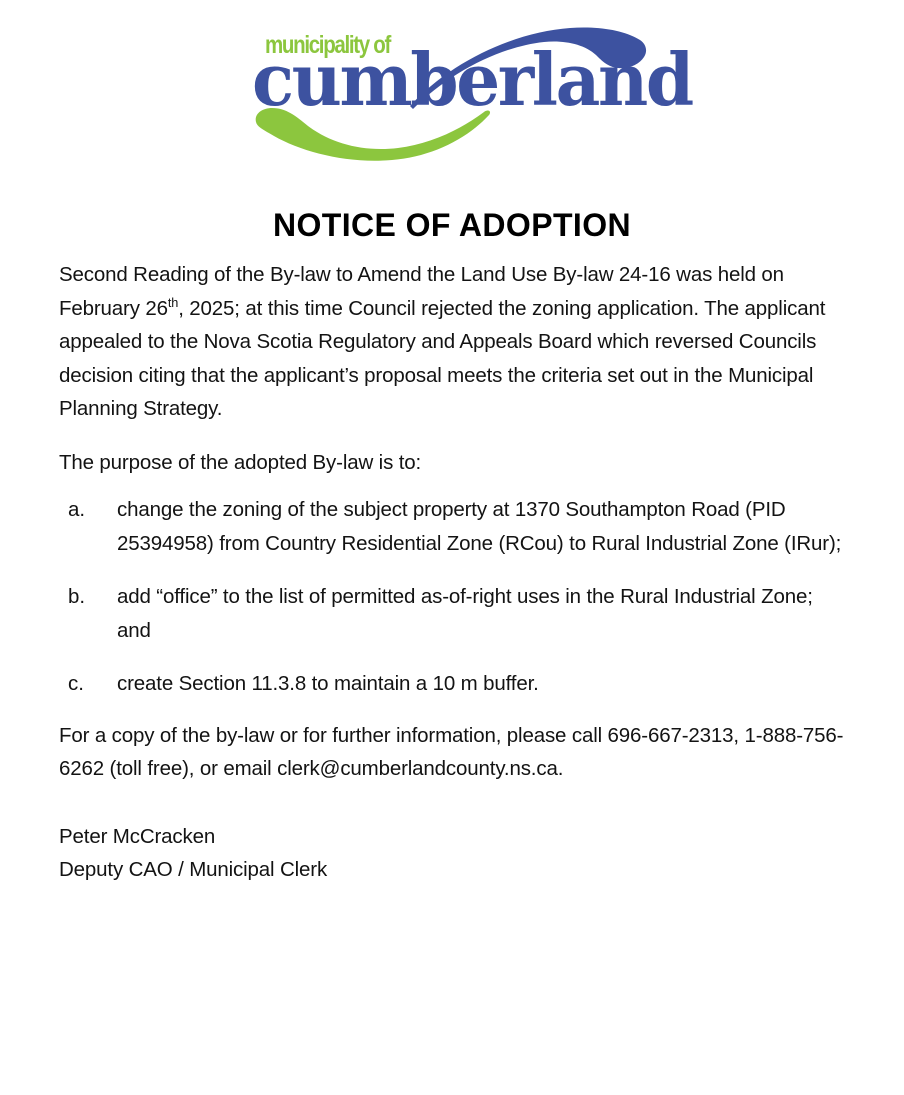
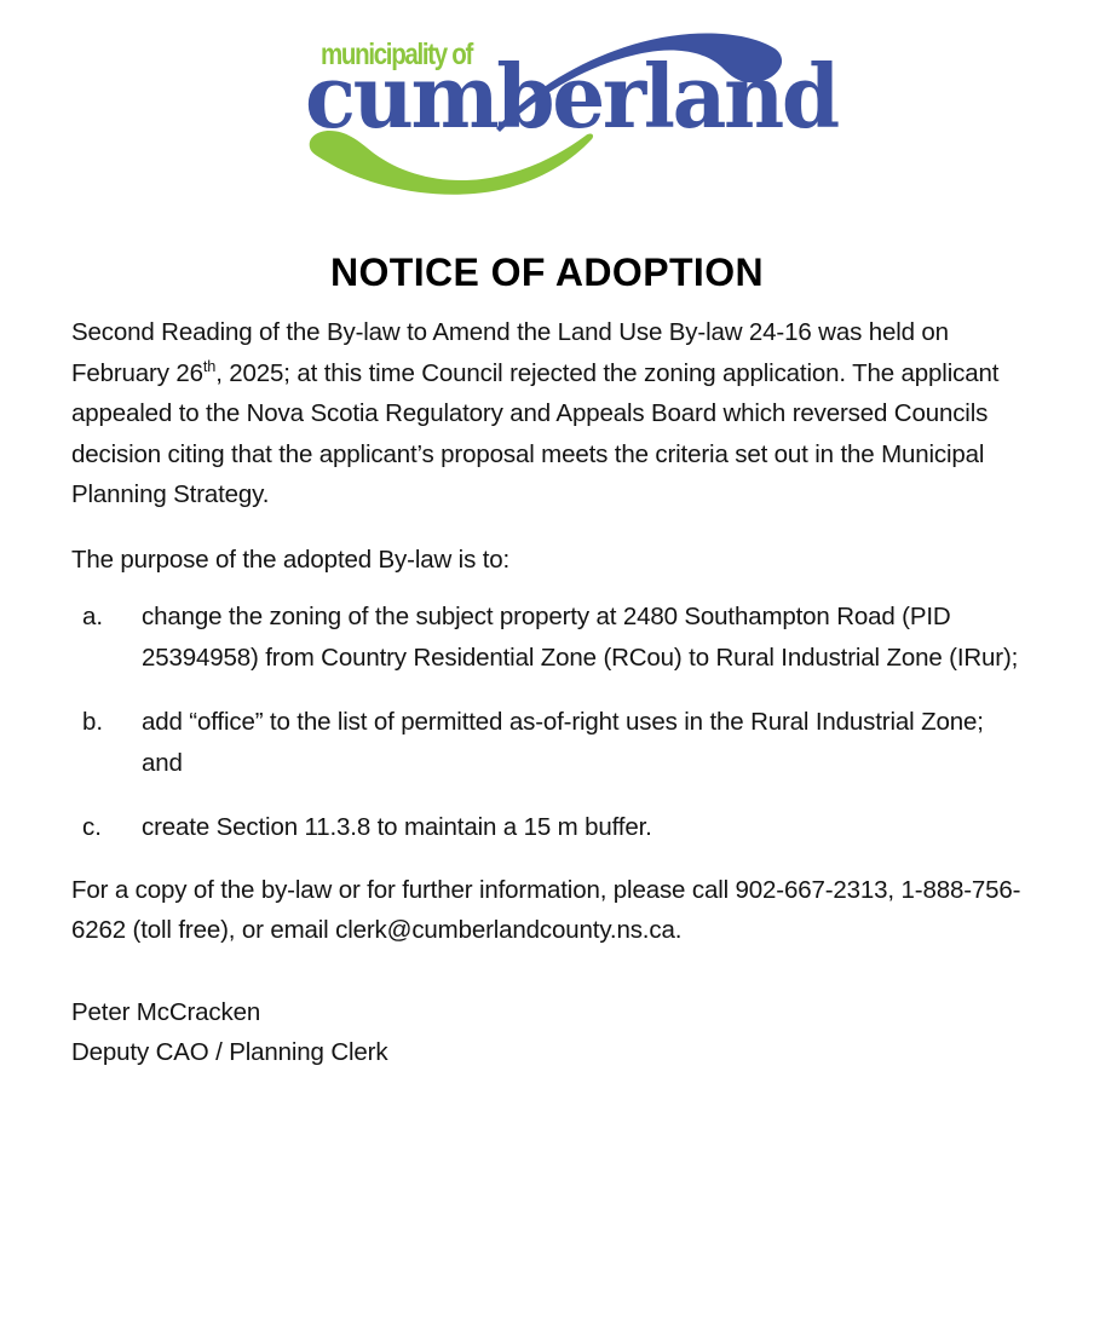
  municipality of
  cumberland
  NOTICE OF ADOPTION
  Second Reading of the By-law to Amend the Land Use By-law 24-16 was held on February 26th, 2025; at this time Council rejected the zoning application. The applicant appealed to the Nova Scotia Regulatory and Appeals Board which reversed Councils decision citing that the applicant’s proposal meets the criteria set out in the Municipal Planning Strategy.
  The purpose of the adopted By-law is to:
  a.
- change the zoning of the subject property at 1370 Southampton Road (PID 25394958) from Country Residential Zone (RCou) to Rural Industrial Zone (IRur);
+ change the zoning of the subject property at 2480 Southampton Road (PID 25394958) from Country Residential Zone (RCou) to Rural Industrial Zone (IRur);
  b.
  add “office” to the list of permitted as-of-right uses in the Rural Industrial Zone; and
  c.
- create Section 11.3.8 to maintain a 10 m buffer.
+ create Section 11.3.8 to maintain a 15 m buffer.
- For a copy of the by-law or for further information, please call 696-667-2313, 1-888-756-6262 (toll free), or email clerk@cumberlandcounty.ns.ca.
+ For a copy of the by-law or for further information, please call 902-667-2313, 1-888-756-6262 (toll free), or email clerk@cumberlandcounty.ns.ca.
  Peter McCracken
- Deputy CAO / Municipal Clerk
+ Deputy CAO / Planning Clerk
